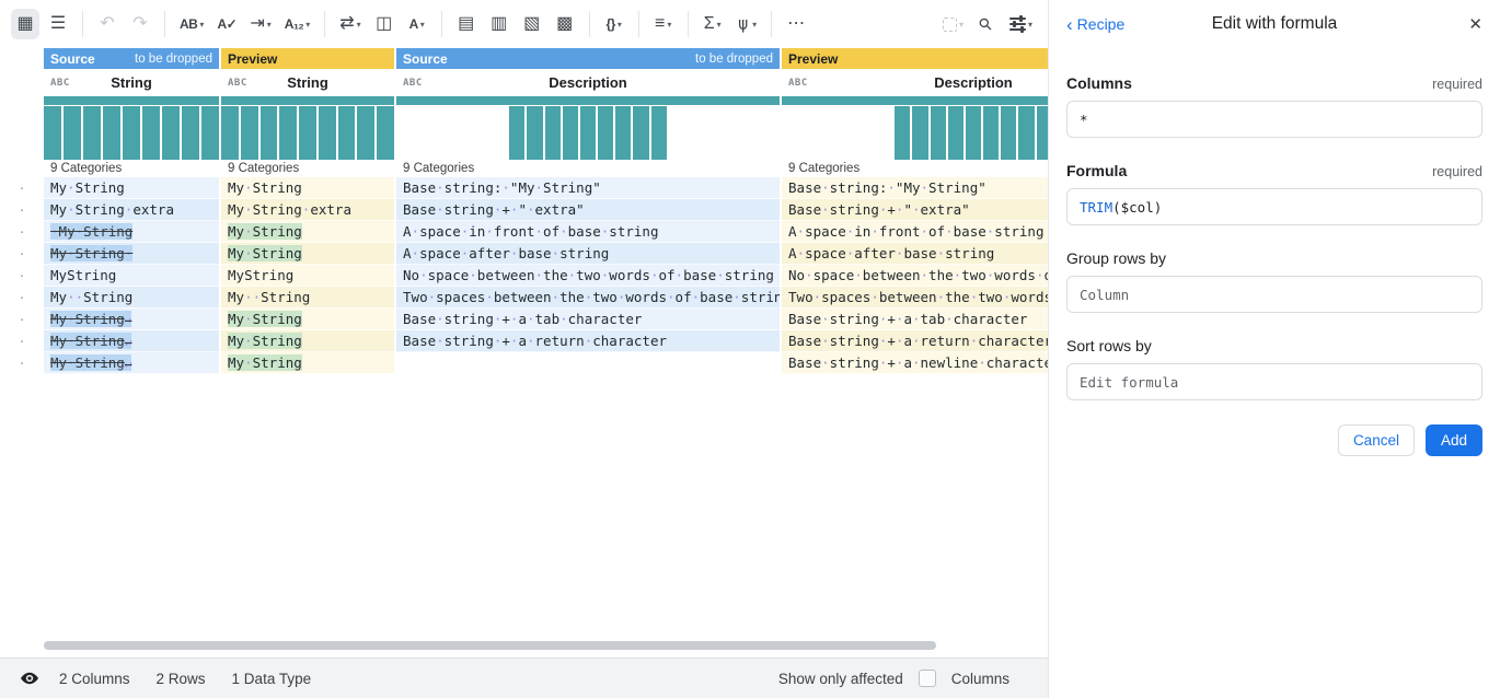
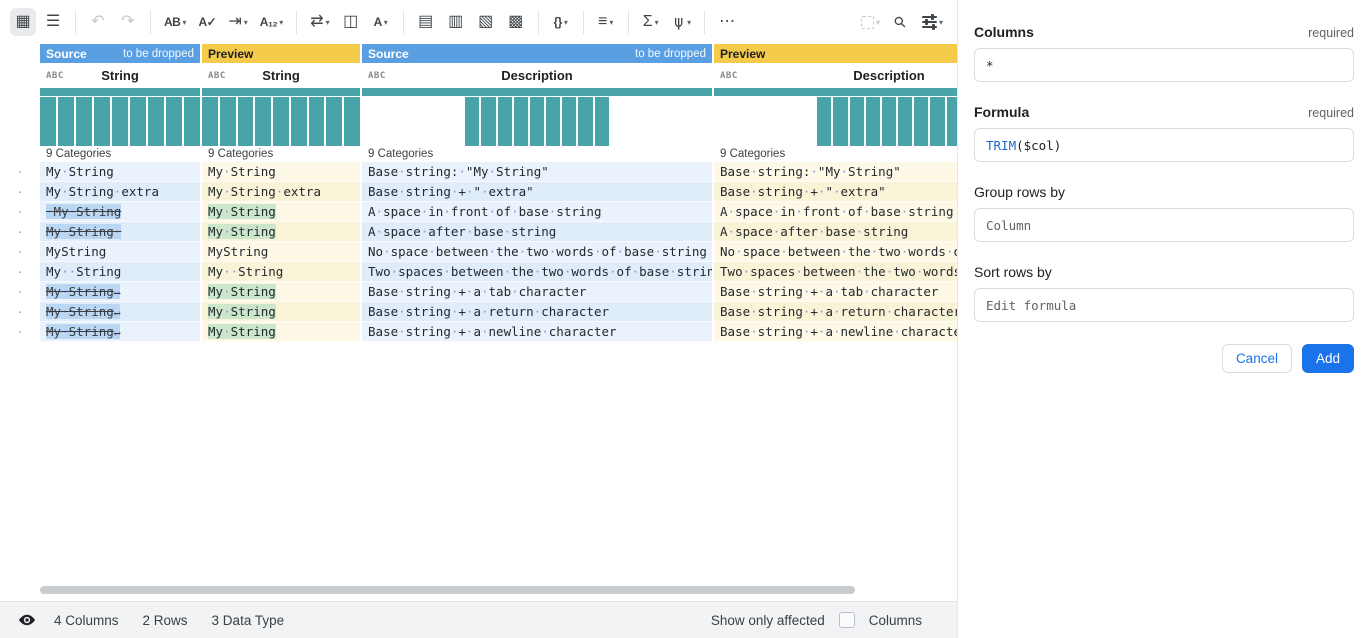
  ▦
  ☰
  ↶
  ↷
  AB
  ▾
  A✓
  ⇥
  ▾
  A₁₂
  ▾
  ⇄
  ▾
  ◫
  A
  ▾
  ▤
  ▥
  ▧
  ▩
  {}
  ▾
  ≡
  ▾
  Σ
  ▾
  ▾
  ⋯
  ▾
  ▾
  ·
  ·
  ·
  ·
  ·
  ·
  ·
  ·
  ·
  Source
  to be dropped
  ABC
  String
  9 Categories
  My·String
  My·String·extra
  ·My·String
  My·String·
  MyString
  My··String
  My·String→
  My·String↵
  My·String↵
  Preview
  ABC
  String
  9 Categories
  My·String
  My·String·extra
  My·String
  My·String
  MyString
  My··String
  My·String
  My·String
  My·String
  Source
  to be dropped
  ABC
  Description
  9 Categories
  Base·string:·"My·String"
  Base·string·+·"·extra"
  A·space·in·front·of·base·string
  A·space·after·base·string
  No·space·between·the·two·words·of·base·string
  Two·spaces·between·the·two·words·of·base·strin
  Base·string·+·a·tab·character
  Base·string·+·a·return·character
+ Base·string·+·a·newline·character
  Preview
  ABC
  Description
  9 Categories
  Base·string:·"My·String"
  Base·string·+·"·extra"
  A·space·in·front·of·base·string
  A·space·after·base·string
  Base·string·+·a·tab·character
  Base·string·+·a·return·characte
  Base·string·+·a·newline·charact
- 2 Columns
+ 4 Columns
  2 Rows
- 1 Data Type
+ 3 Data Type
  Show only affected
  Columns
- Edit with formula
- ‹
- Recipe
- ✕
  Columns
  required
  *
  Formula
  required
  TRIM
  ($col)
  Group rows by
  Column
  Sort rows by
  Edit formula
  Cancel
  Add
